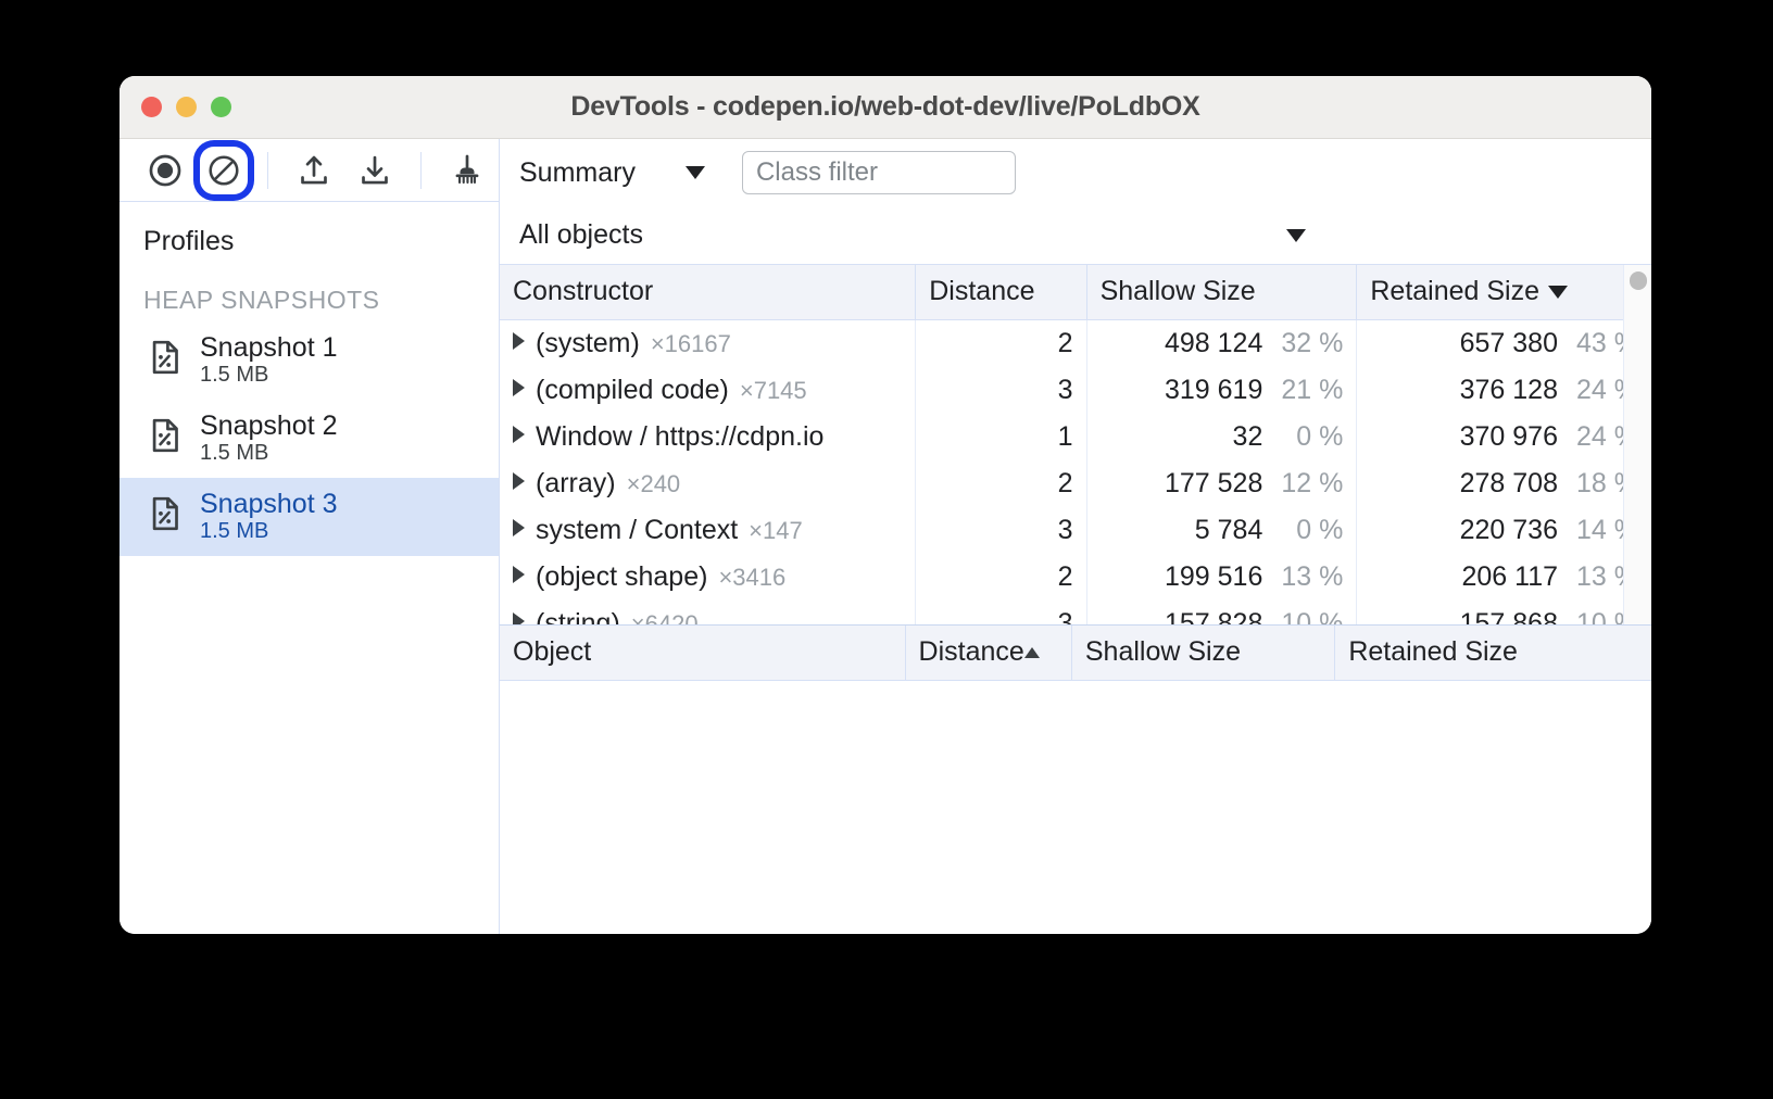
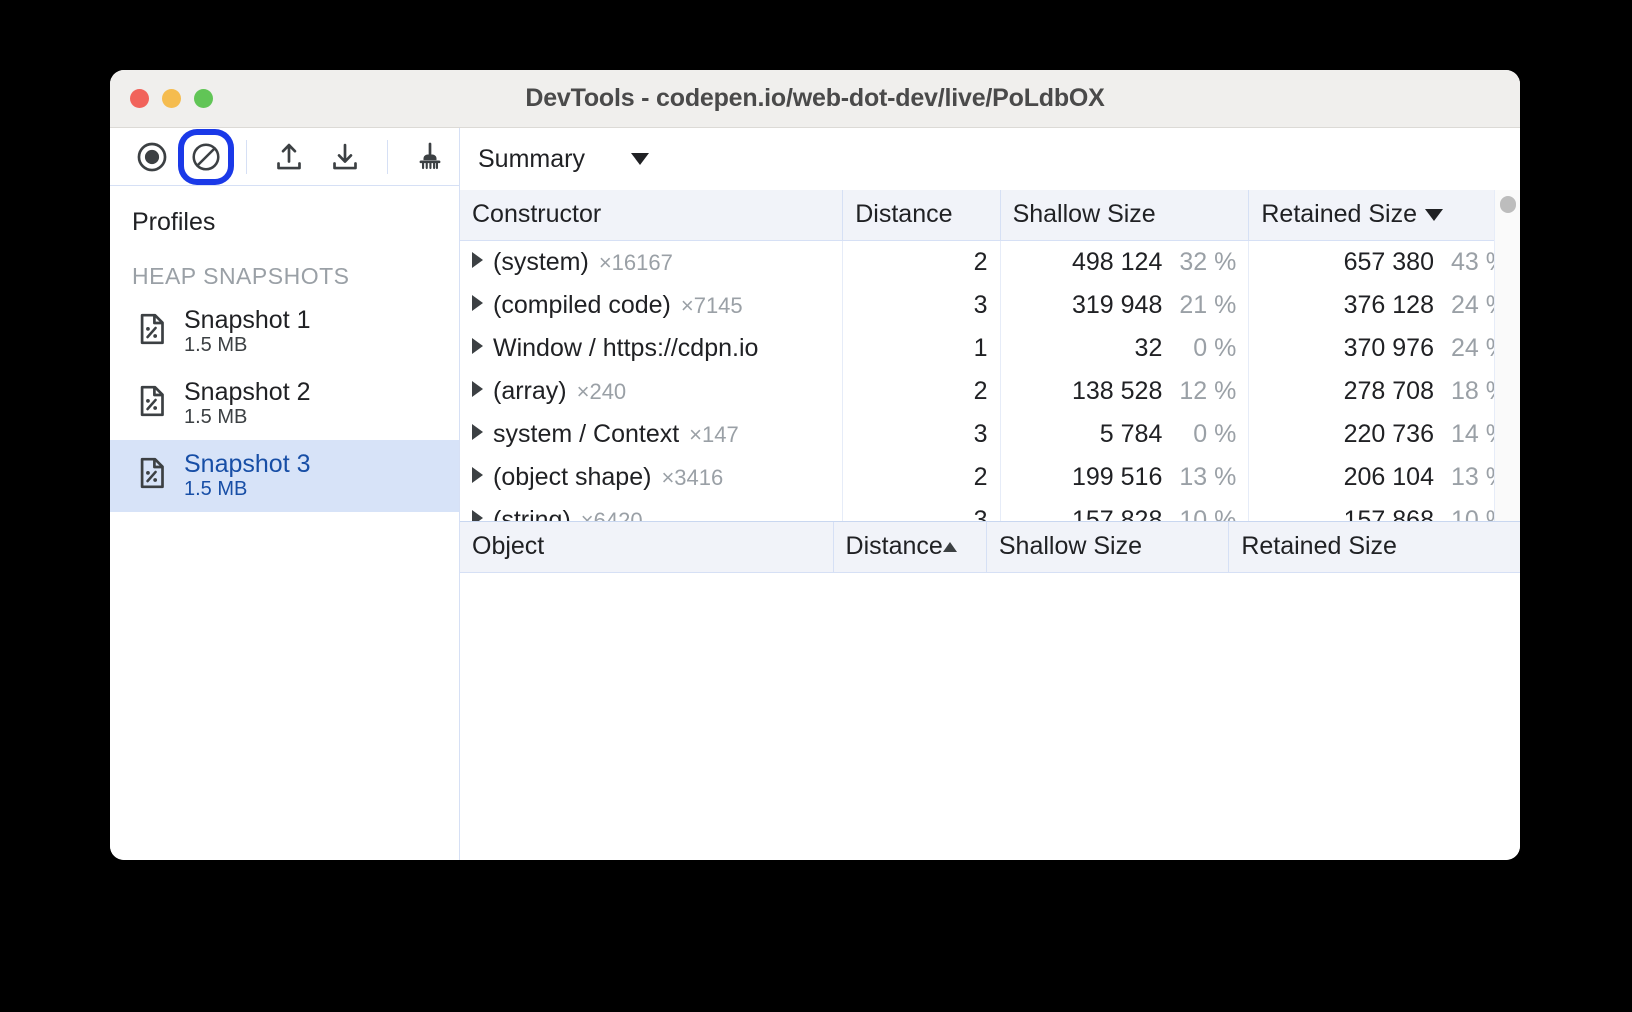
  DevTools - codepen.io/web-dot-dev/live/PoLdbOX
  Profiles
  HEAP SNAPSHOTS
  Snapshot 1
  1.5 MB
  Snapshot 2
  1.5 MB
  Snapshot 3
  1.5 MB
  Summary
- Class filter
- All objects
  Constructor	Distance	Shallow Size	Retained Size
  (system) ×16167	2	498 124 32 %	657 380 43
- (compiled code) ×7145	3	319 619 21 %	376 128 24
+ (compiled code) ×7145	3	319 948 21 %	376 128 24
  Window / https://cdpn.io	1	32 0 %	370 976 24
- (array) ×240	2	177 528 12 %	278 708 18
+ (array) ×240	2	138 528 12 %	278 708 18
  system / Context ×147	3	5 784 0 %	220 736 14
- (object shape) ×3416	2	199 516 13 %	206 117 13
+ (object shape) ×3416	2	199 516 13 %	206 104 13
  (string) ×6420	3	157 828 10 %	157 868 10
  Object	Distance	Shallow Size	Retained Size
